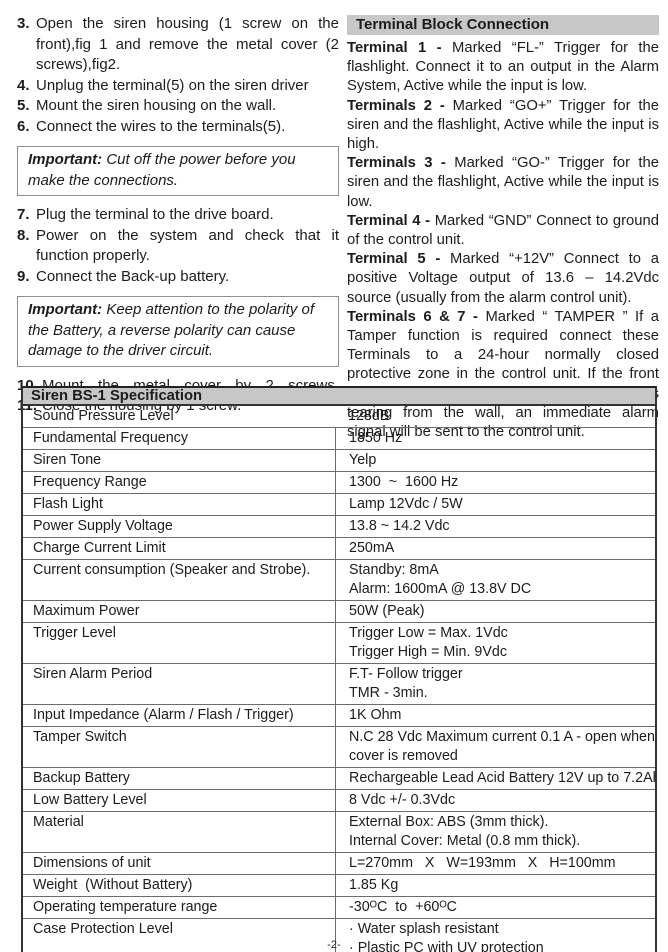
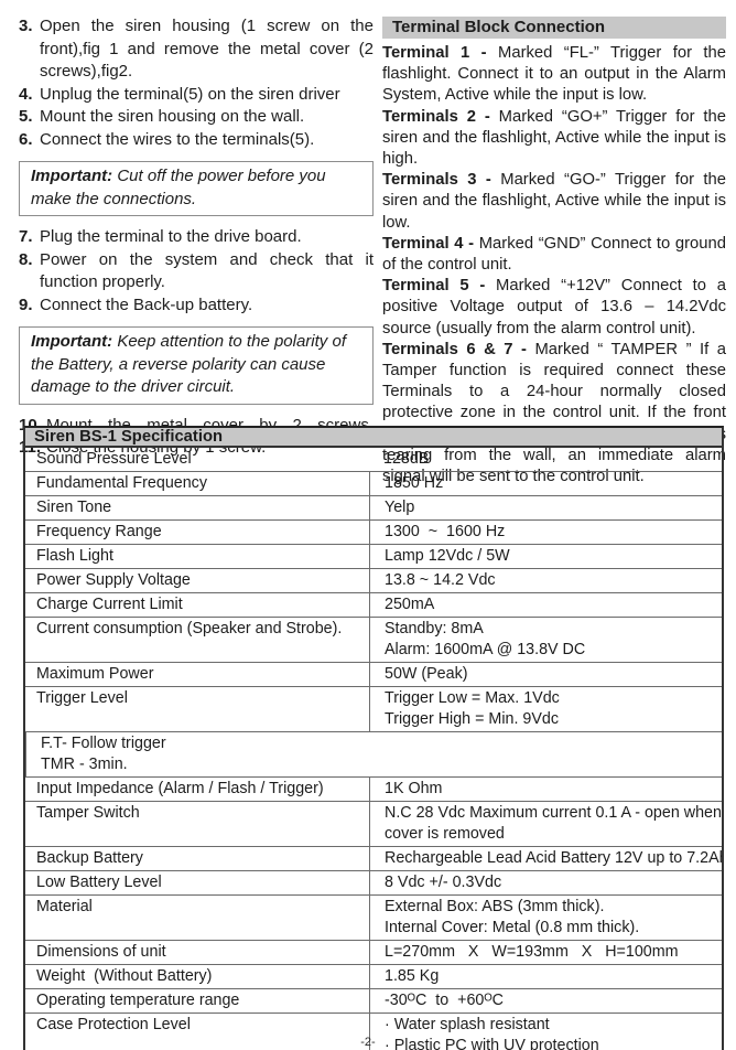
  3.
  Open the siren housing (1 screw on the front),fig 1 and remove the metal cover (2 screws),fig2.
  4.
  Unplug the terminal(5) on the siren driver
  5.
  Mount the siren housing on the wall.
  6.
  Connect the wires to the terminals(5).
  Important: Cut off the power before you make the connections.
  7.
  Plug the terminal to the drive board.
  8.
  Power on the system and check that it function properly.
  9.
  Connect the Back-up battery.
  Important: Keep attention to the polarity of the Battery, a reverse polarity can cause damage to the driver circuit.
  10.
  Mount the metal cover by 2 screws.
  Terminal Block Connection
  Terminal 1 - Marked “FL-” Trigger for the flashlight. Connect it to an output in the Alarm System, Active while the input is low.
  Terminals 2 - Marked “GO+” Trigger for the siren and the flashlight, Active while the input is high.
  Terminals 3 - Marked “GO-” Trigger for the siren and the flashlight, Active while the input is low.
  Terminal 4 - Marked “GND” Connect to ground of the control unit.
  Terminal 5 - Marked “+12V” Connect to a positive Voltage output of 13.6 – 14.2Vdc source (usually from the alarm control unit).
  Terminals 6 & 7 - Marked “ TAMPER ” If a Tamper function is required connect these Terminals to a 24-hour normally closed protective zone in the control unit. If the front s tearing from the wall, an immediate alarm signal will be sent to the control unit.
  Siren BS-1 Specification
  Sound Pressure Level
  128dB
  Fundamental Frequency
  1850 Hz
  Siren Tone
  Yelp
  Frequency Range
  1300 ~ 1600 Hz
  Flash Light
  Lamp 12Vdc / 5W
  Power Supply Voltage
  13.8 ~ 14.2 Vdc
  Charge Current Limit
  250mA
  Current consumption (Speaker and Strobe).
  Standby: 8mA
  Alarm: 1600mA @ 13.8V DC
  Maximum Power
  50W (Peak)
  Trigger Level
  Trigger Low = Max. 1Vdc
  Trigger High = Min. 9Vdc
- Siren Alarm Period
  F.T- Follow trigger
  TMR - 3min.
  Input Impedance (Alarm / Flash / Trigger)
  1K Ohm
  Tamper Switch
  N.C 28 Vdc Maximum current 0.1 A - open when
  cover is removed
  Backup Battery
  Rechargeable Lead Acid Battery 12V up to 7.2A
  Low Battery Level
  8 Vdc +/- 0.3Vdc
  Material
  External Box: ABS (3mm thick).
  Internal Cover: Metal (0.8 mm thick).
  Dimensions of unit
  L=270mm X W=193mm X H=100mm
  Weight (Without Battery)
  1.85 Kg
  Operating temperature range
  -30ᴼC to +60ᴼC
  Case Protection Level
  · Water splash resistant
  · Plastic PC with UV protection
  -2-
